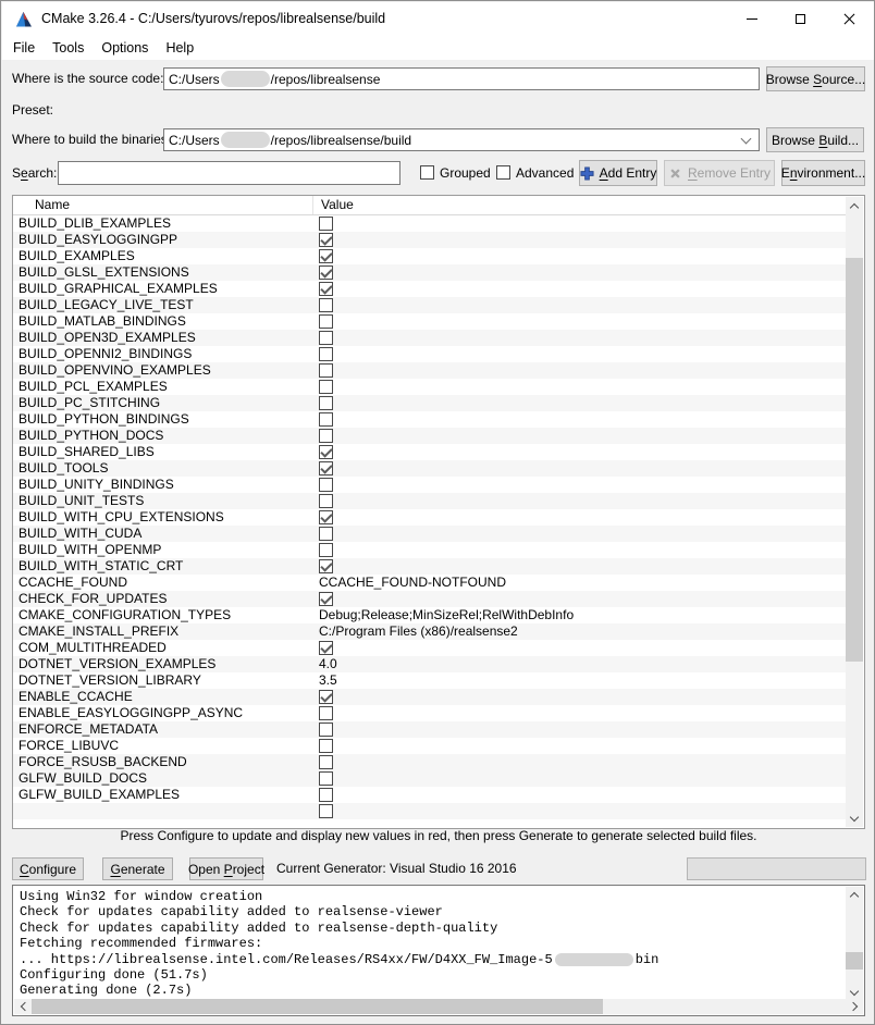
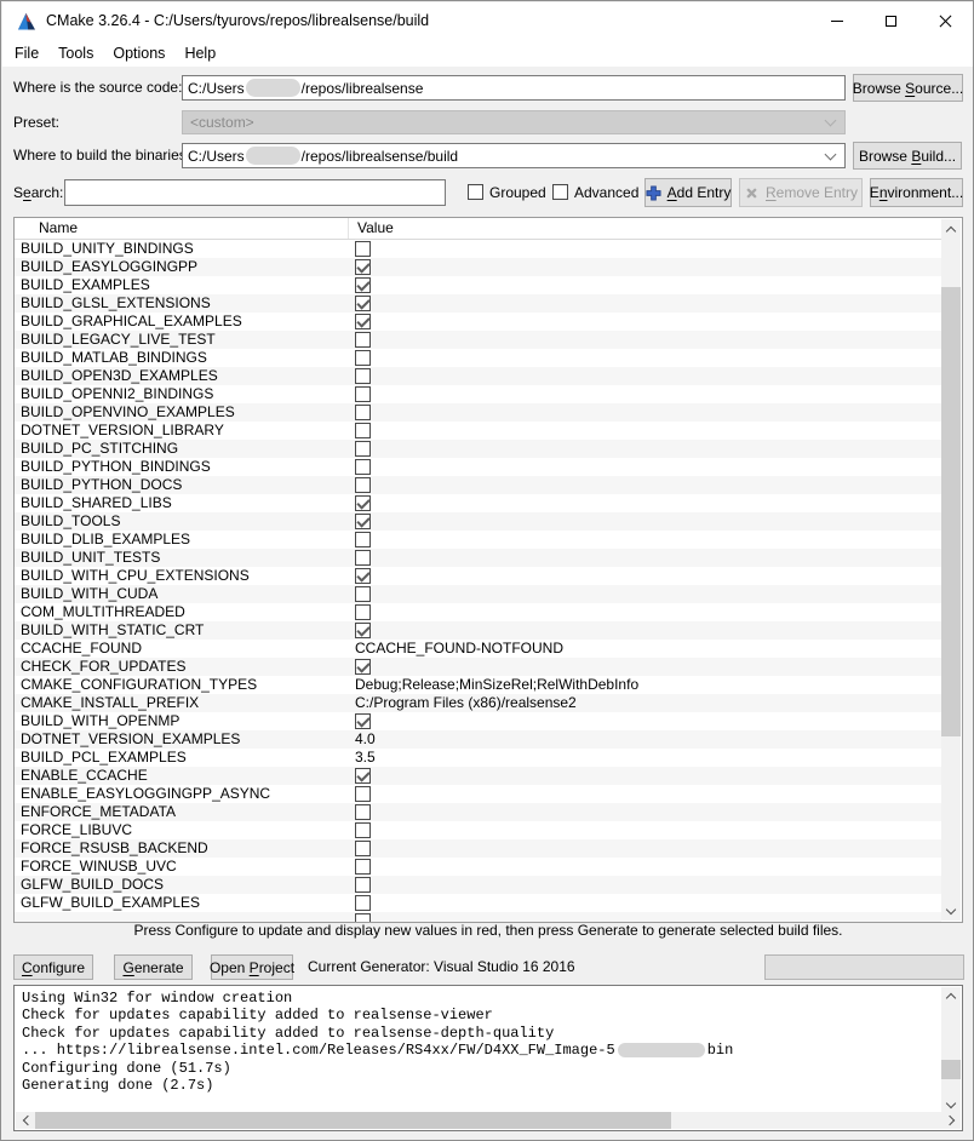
  CMake 3.26.4 - C:/Users/tyurovs/repos/librealsense/build
  File
  Tools
  Options
  Help
  Where is the source code:
  C:/Users
  /repos/librealsense
  Browse Source...
  Preset:
+ <custom>
  Where to build the binarie
  C:/Users
  /repos/librealsense/build
  Browse Build...
  Search:
  Grouped
  Advanced
  Add Entry
  Remove Entry
  Environment...
  Name
  Value
- BUILD_DLIB_EXAMPLES
+ BUILD_UNITY_BINDINGS
  BUILD_EASYLOGGINGPP
  BUILD_EXAMPLES
  BUILD_GLSL_EXTENSIONS
  BUILD_GRAPHICAL_EXAMPLES
  BUILD_LEGACY_LIVE_TEST
  BUILD_MATLAB_BINDINGS
  BUILD_OPEN3D_EXAMPLES
  BUILD_OPENNI2_BINDINGS
  BUILD_OPENVINO_EXAMPLES
- BUILD_PCL_EXAMPLES
+ DOTNET_VERSION_LIBRARY
  BUILD_PC_STITCHING
  BUILD_PYTHON_BINDINGS
  BUILD_PYTHON_DOCS
  BUILD_SHARED_LIBS
  BUILD_TOOLS
- BUILD_UNITY_BINDINGS
+ BUILD_DLIB_EXAMPLES
  BUILD_UNIT_TESTS
  BUILD_WITH_CPU_EXTENSIONS
  BUILD_WITH_CUDA
- BUILD_WITH_OPENMP
+ COM_MULTITHREADED
  BUILD_WITH_STATIC_CRT
  CCACHE_FOUND
  CCACHE_FOUND-NOTFOUND
  CHECK_FOR_UPDATES
  CMAKE_CONFIGURATION_TYPES
  Debug;Release;MinSizeRel;RelWithDebInfo
  CMAKE_INSTALL_PREFIX
  C:/Program Files (x86)/realsense2
- COM_MULTITHREADED
+ BUILD_WITH_OPENMP
  DOTNET_VERSION_EXAMPLES
  4.0
- DOTNET_VERSION_LIBRARY
+ BUILD_PCL_EXAMPLES
  3.5
  ENABLE_CCACHE
  ENABLE_EASYLOGGINGPP_ASYNC
  ENFORCE_METADATA
  FORCE_LIBUVC
  FORCE_RSUSB_BACKEND
+ FORCE_WINUSB_UVC
  GLFW_BUILD_DOCS
  GLFW_BUILD_EXAMPLES
  Press Configure to update and display new values in red, then press Generate to generate selected build files.
  Configure
  Generate
  Open Project
  Current Generator: Visual Studio 16 2016
  Using Win32 for window creation
  Check for updates capability added to realsense-viewer
  Check for updates capability added to realsense-depth-quality
- Fetching recommended firmwares:
  ... https://librealsense.intel.com/Releases/RS4xx/FW/D4XX_FW_Image-5
  bin
  Configuring done (51.7s)
  Generating done (2.7s)
